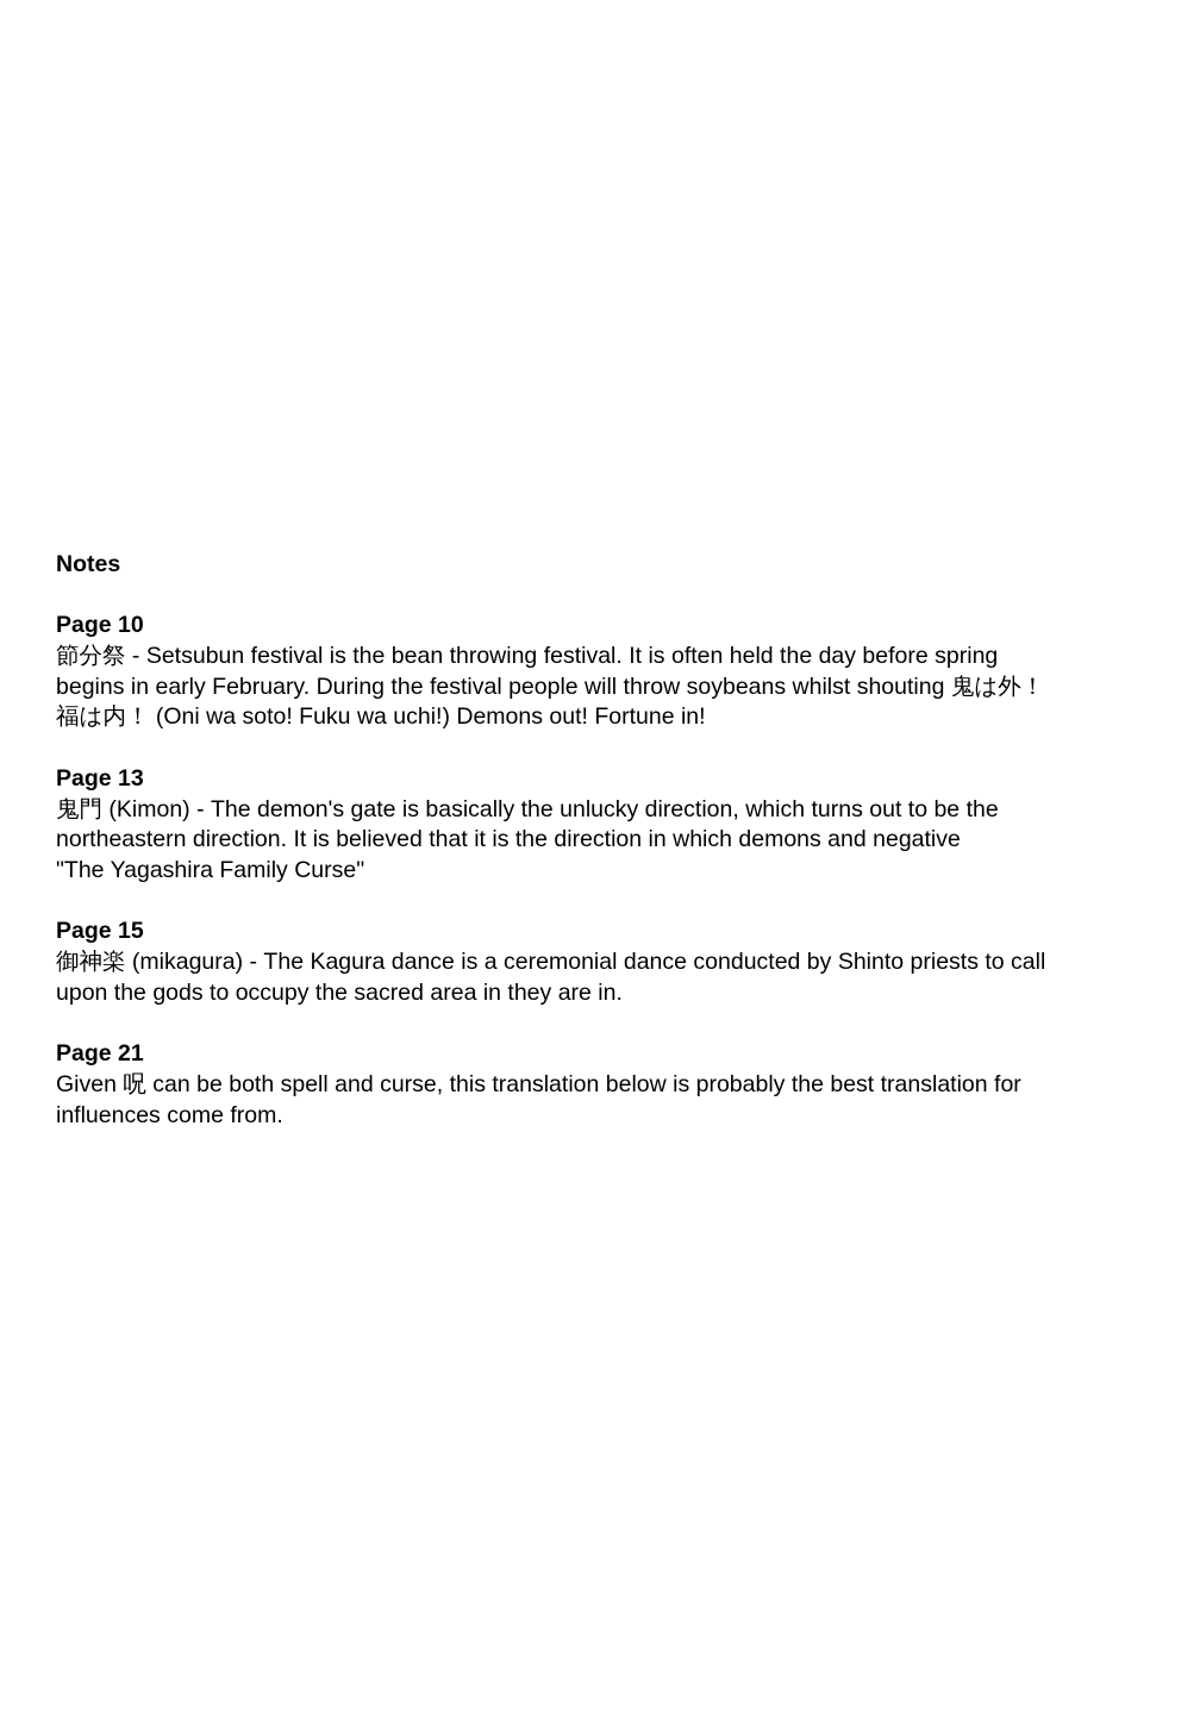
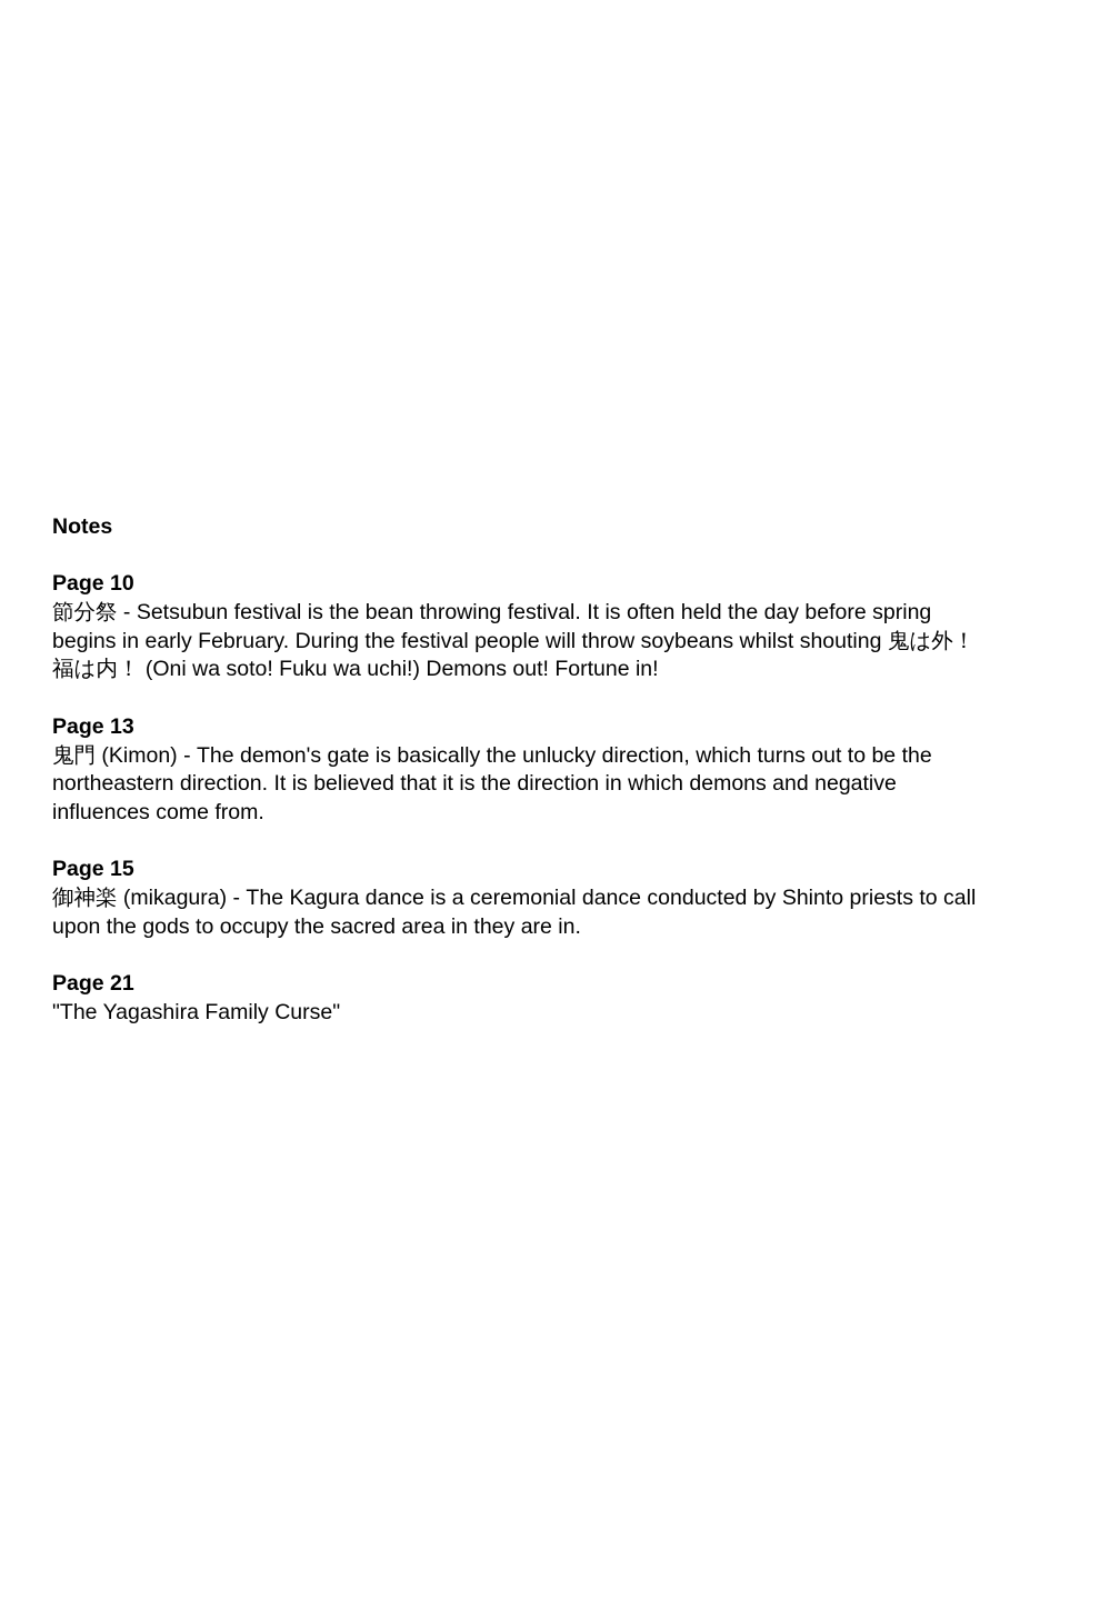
  Notes
  Page 10
  節分祭 - Setsubun festival is the bean throwing festival. It is often held the day before spring
  begins in early February. During the festival people will throw soybeans whilst shouting 鬼は外！
  福は内！ (Oni wa soto! Fuku wa uchi!) Demons out! Fortune in!
  Page 13
  鬼門 (Kimon) - The demon's gate is basically the unlucky direction, which turns out to be the
  northeastern direction. It is believed that it is the direction in which demons and negative
- "The Yagashira Family Curse"
+ influences come from.
  Page 15
  御神楽 (mikagura) - The Kagura dance is a ceremonial dance conducted by Shinto priests to call
  upon the gods to occupy the sacred area in they are in.
  Page 21
- Given 呪 can be both spell and curse, this translation below is probably the best translation for
- influences come from.
+ "The Yagashira Family Curse"
